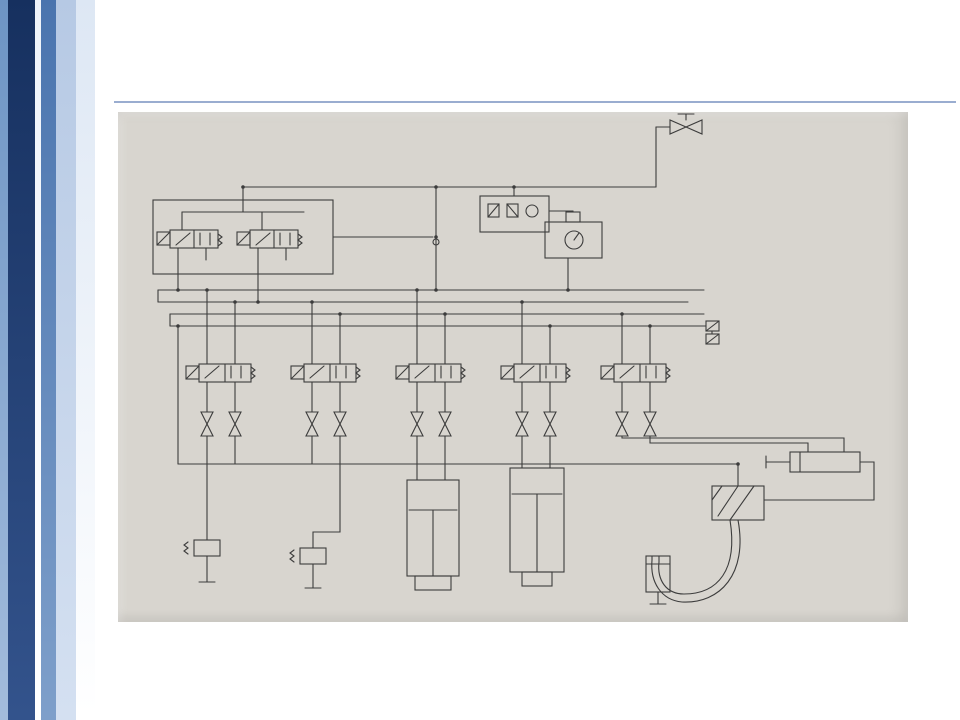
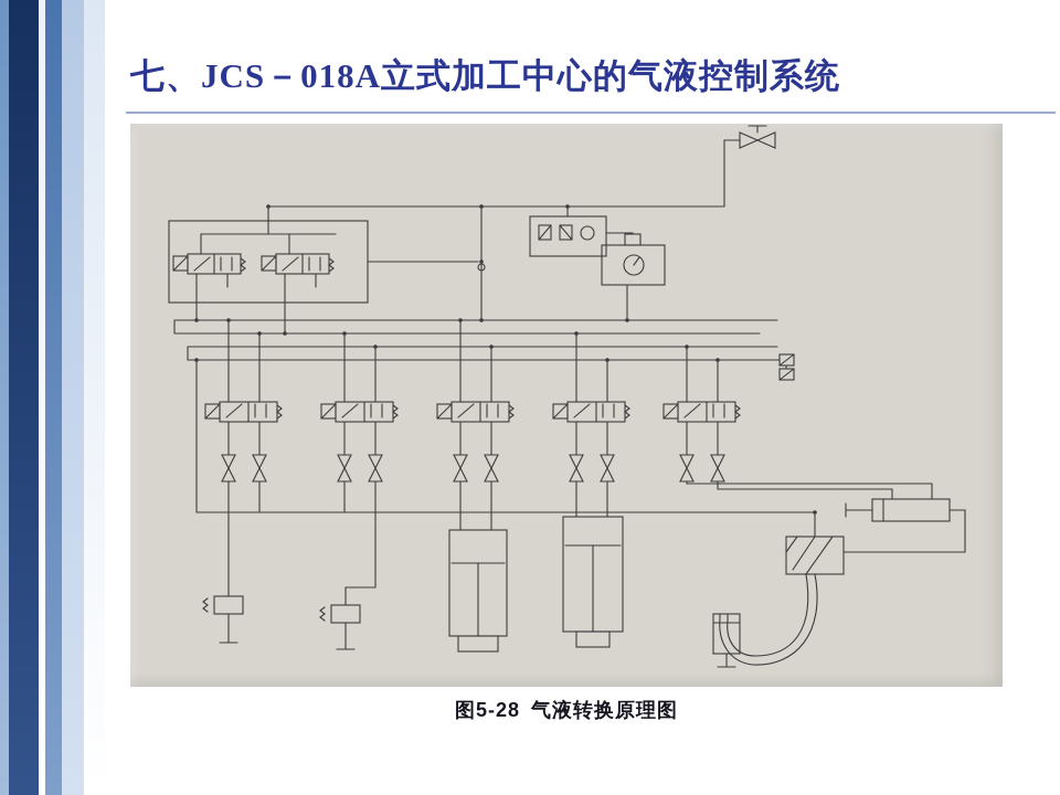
+ 七、JCS－018A立式加工中心的气液控制系统
+ 图5-28 气液转换原理图
